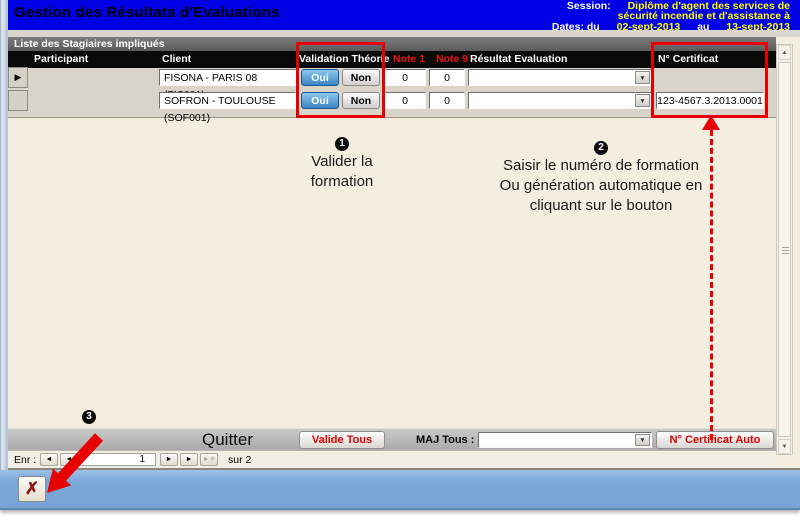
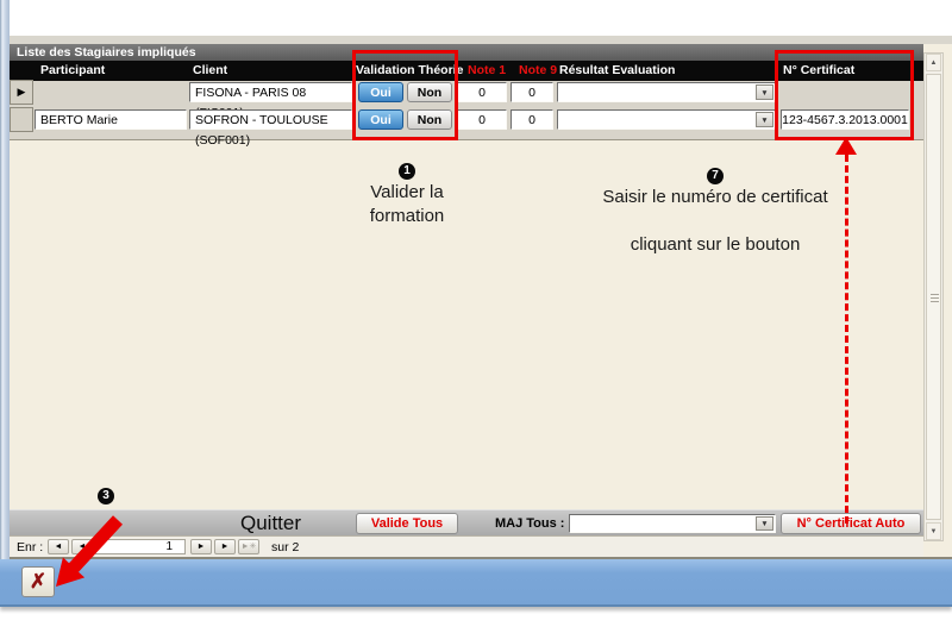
- Gestion des Résultats d'Evaluations
- Session: Diplôme d'agent des services de
- sécurité incendie et d'assistance à
- Dates: du 02-sept-2013 au 13-sept-2013
  Liste des Stagiaires impliqués
  Participant
  Client
  Validation Théorie
  Note 1
  Note 9
  Résultat Evaluation
  N° Certificat
  ▶
  Oui
  Non
  0
  0
+ BERTO Marie
  SOFRON - TOULOUSE (SOF001)
  Oui
  Non
  0
  0
  123-4567.3.2013.0001
  Quitter
  Valide Tous
  MAJ Tous :
  N° Certificat Auto
  Enr :
  1
  sur 2
  1
  Valider la
  formation
- 2
+ 7
- Saisir le numéro de formation
+ Saisir le numéro de certificat
- Ou génération automatique en
  cliquant sur le bouton
  3
  ✗
